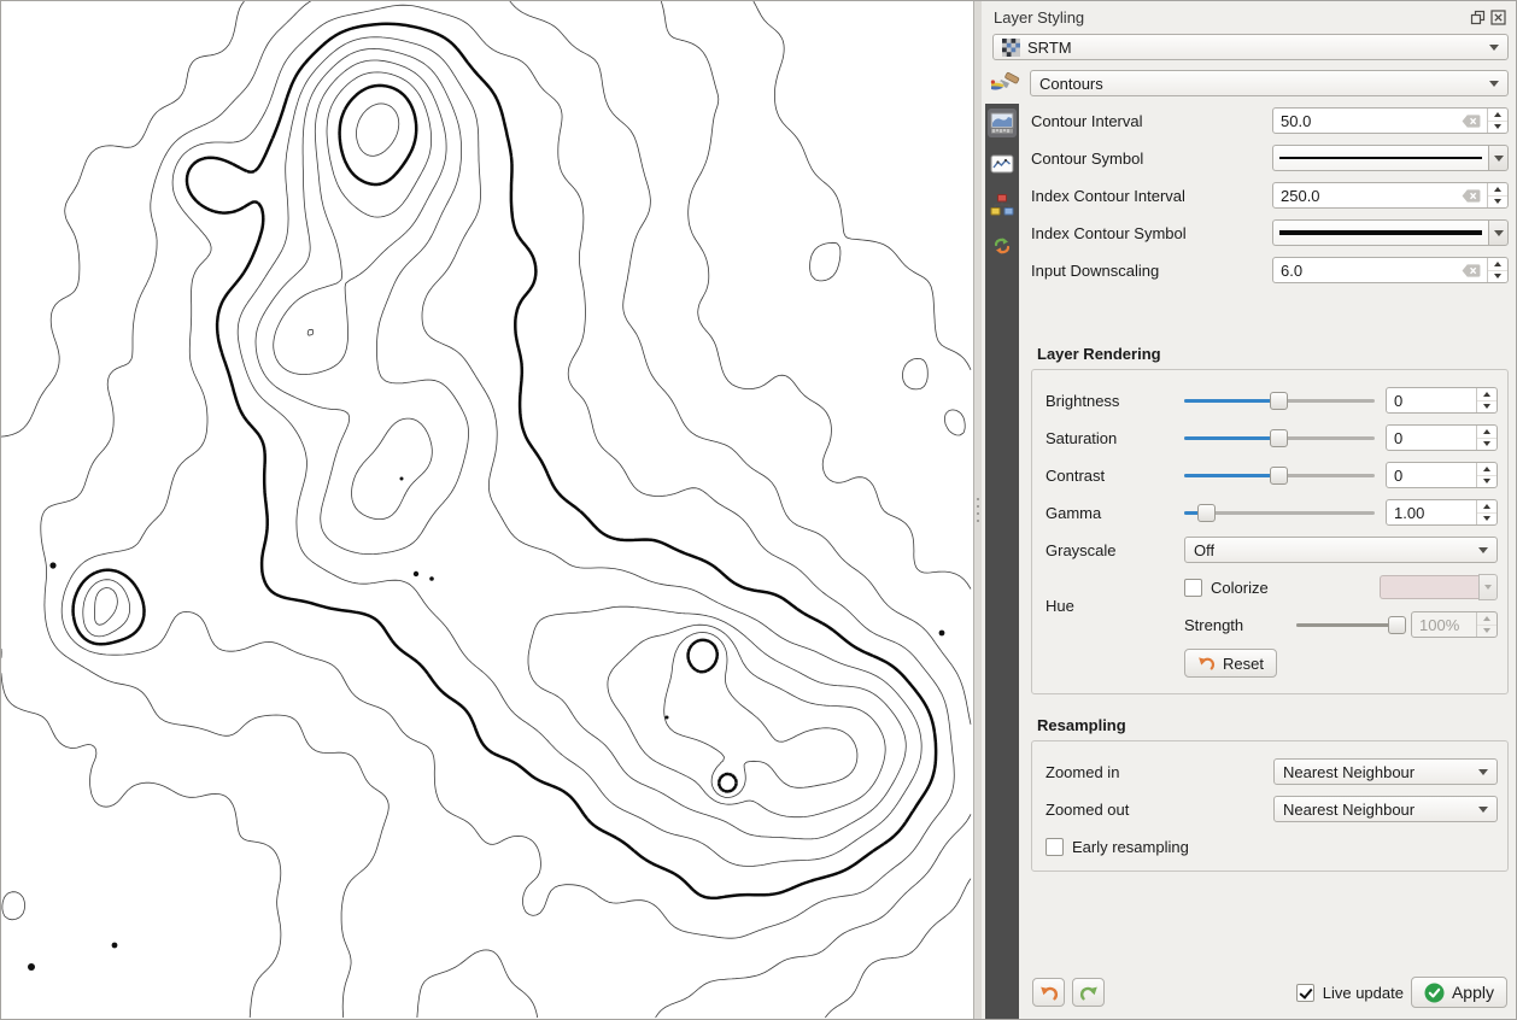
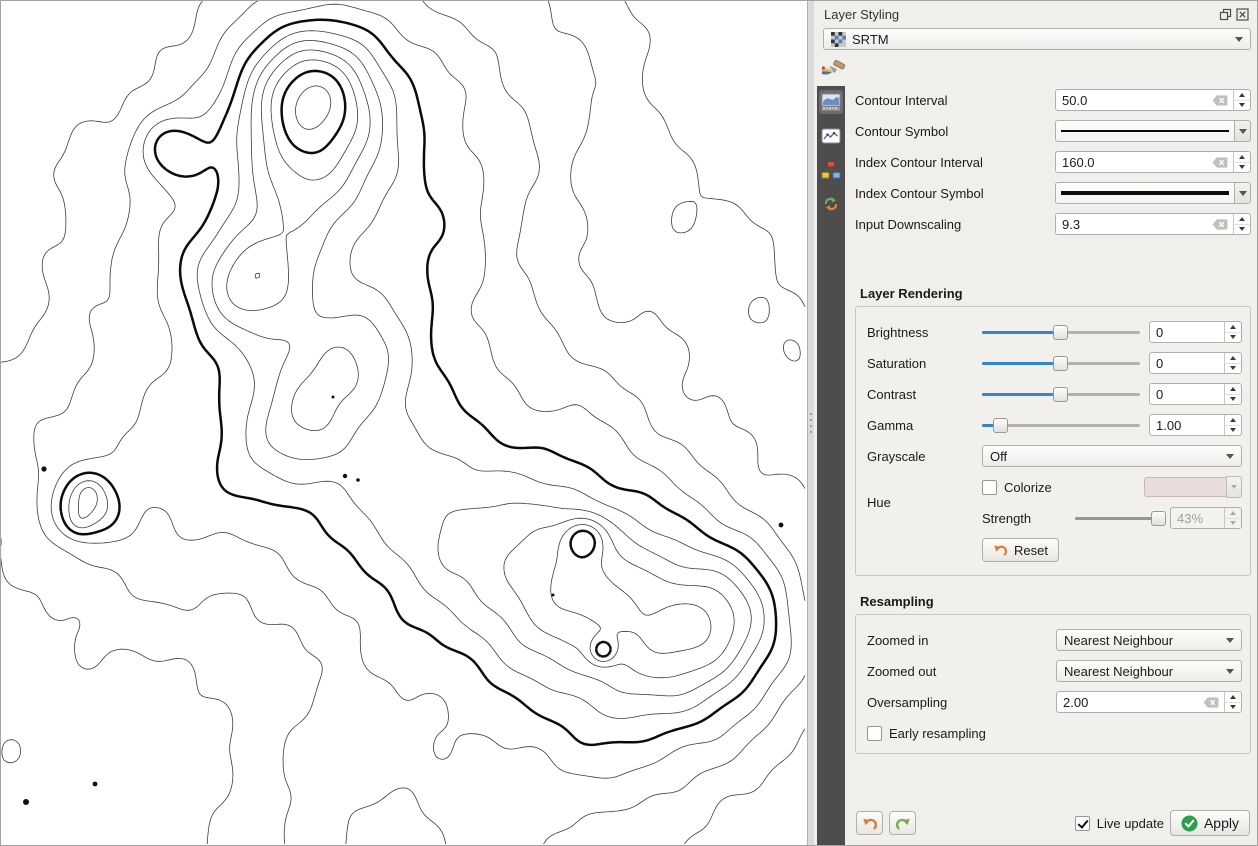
  Layer Styling
  SRTM
- Contours
  Contour Interval
  50.0
  Contour Symbol
  Index Contour Interval
- 250.0
+ 160.0
  Index Contour Symbol
  Input Downscaling
- 6.0
+ 9.3
  Layer Rendering
  Brightness
  0
  Saturation
  0
  Contrast
  0
  Gamma
  1.00
  Grayscale
  Off
  Hue
  Colorize
  Strength
- 100%
+ 43%
  Reset
  Resampling
  Zoomed in
  Nearest Neighbour
  Zoomed out
  Nearest Neighbour
+ Oversampling
+ 2.00
  Early resampling
  Live update
  Apply
